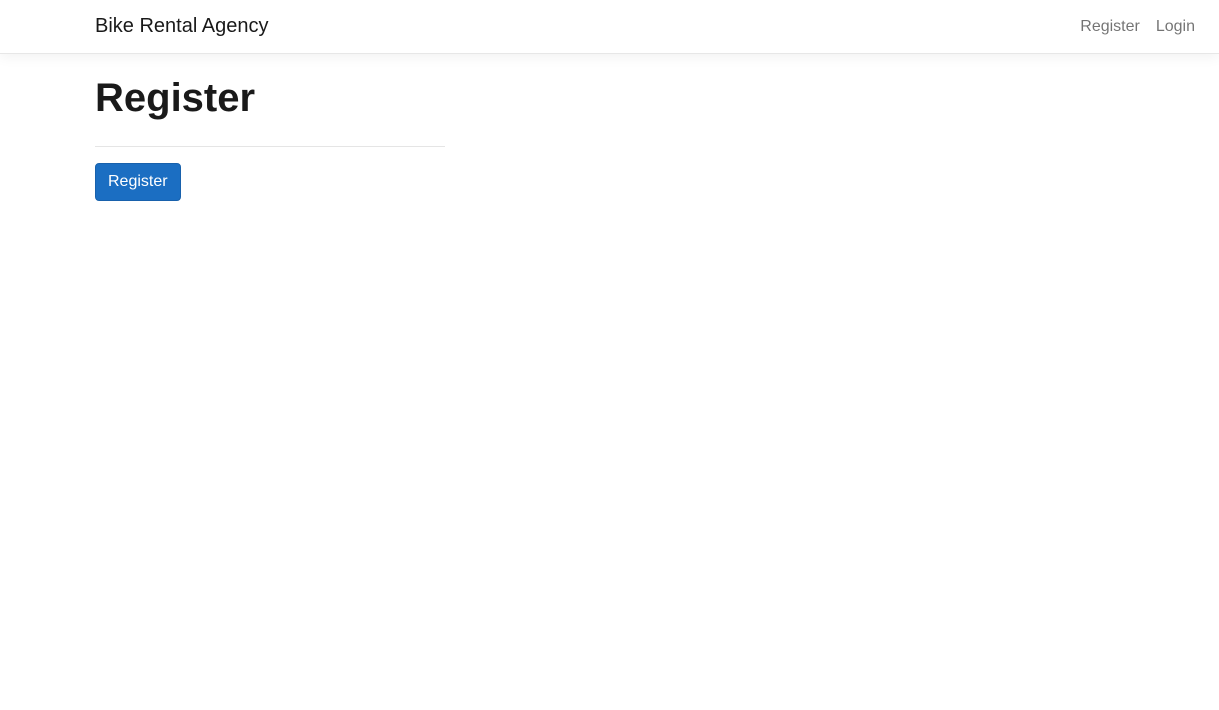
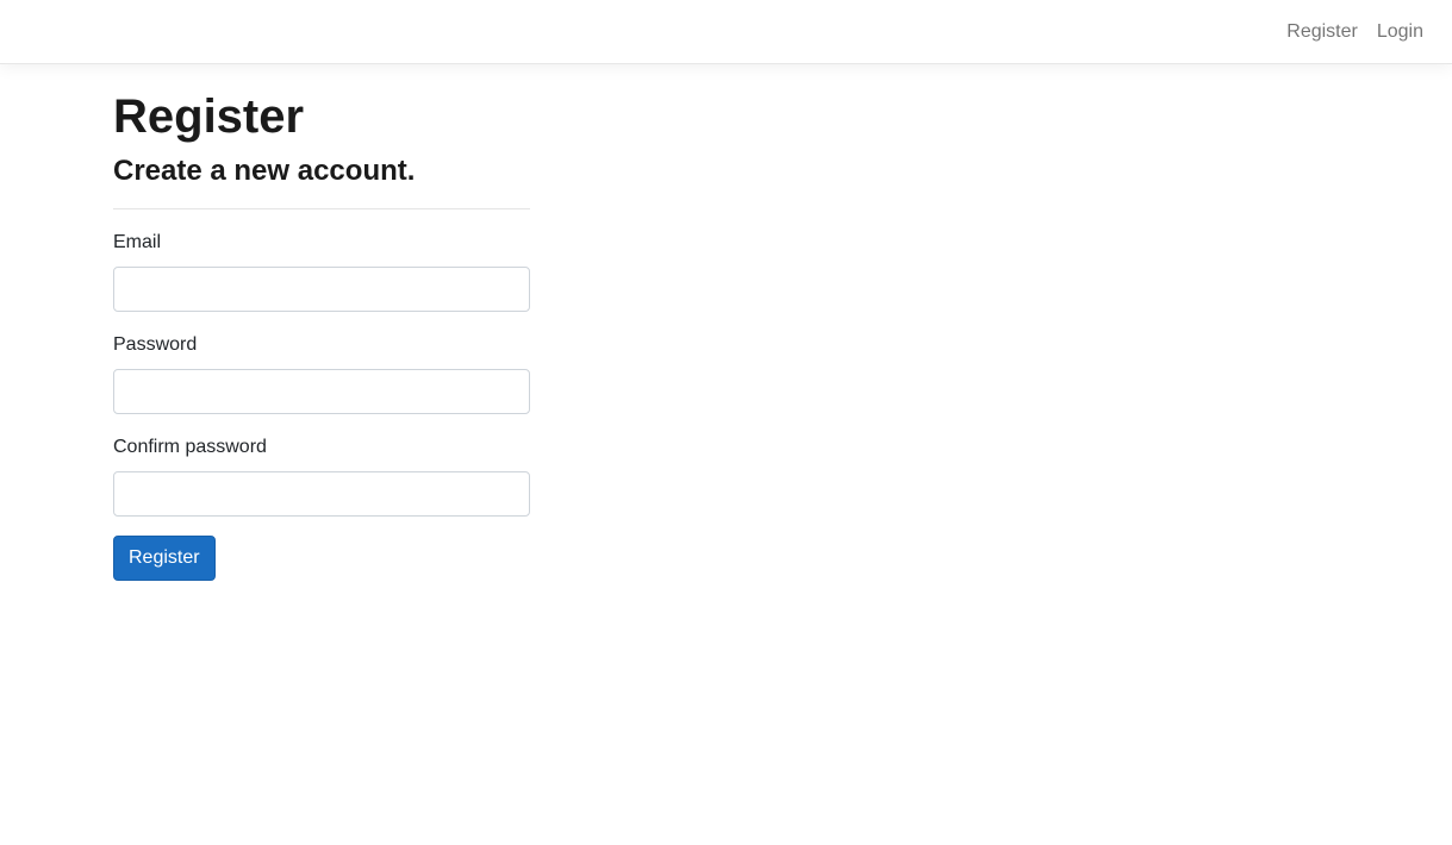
- Bike Rental Agency
  Register
  Login
  Register
+ Create a new account.
+ Email
+ Password
+ Confirm password
  Register
